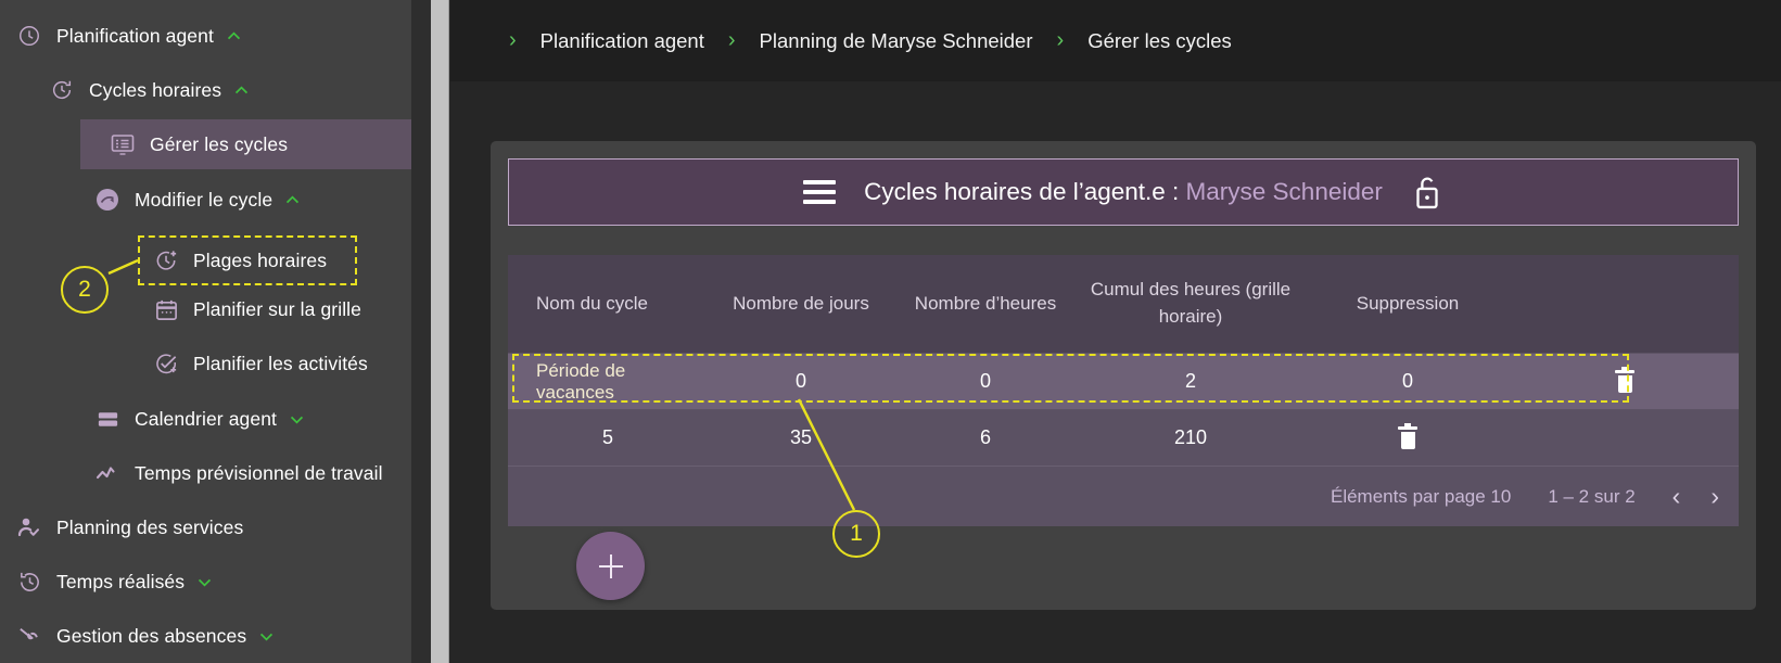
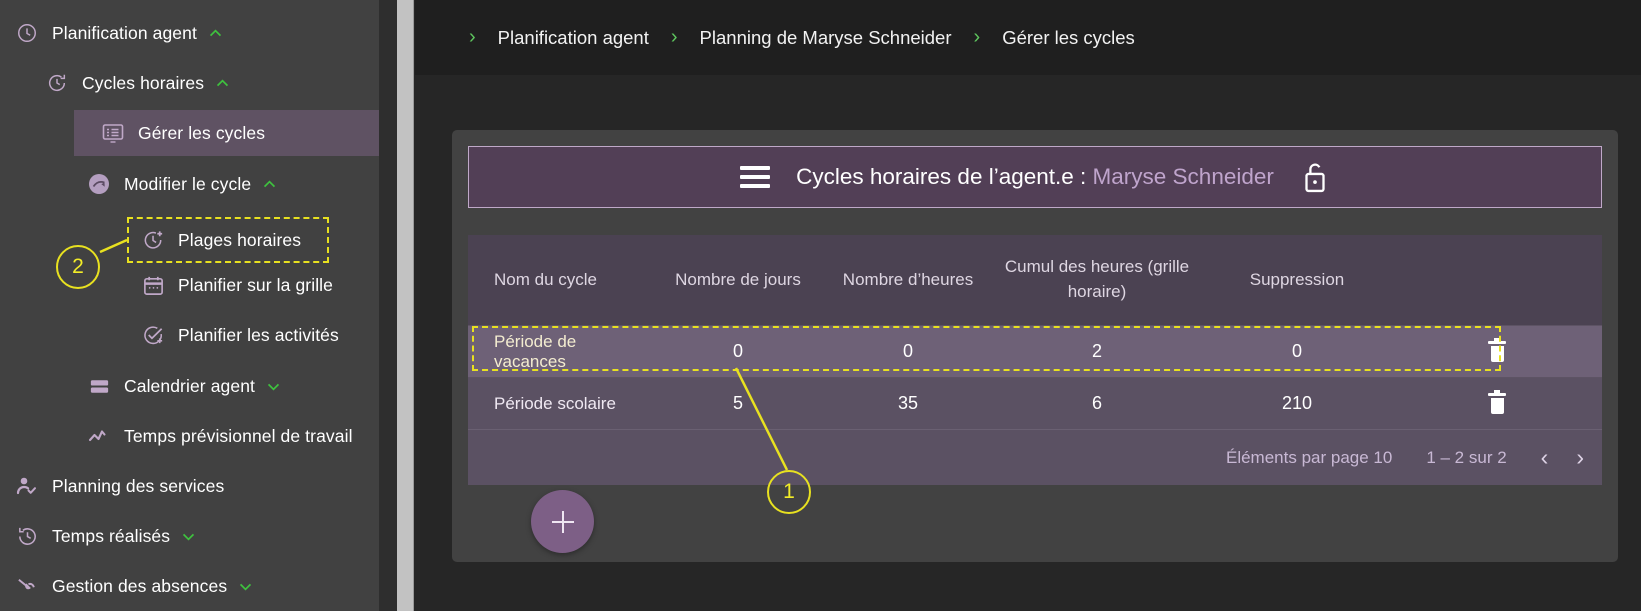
  Planification agent
  Cycles horaires
  Gérer les cycles
  Modifier le cycle
  Plages horaires
  Planifier sur la grille
  Planifier les activités
  Calendrier agent
  Temps prévisionnel de travail
  Planning des services
  Temps réalisés
  Gestion des absences
  ›
  Planification agent
  ›
  Planning de Maryse Schneider
  ›
  Gérer les cycles
  Cycles horaires de l’agent.e : Maryse Schneider
  Nom du cycle
  Nombre de jours
  Nombre d’heures
  Cumul des heures (grille horaire)
  Suppression
  Période de vacances
  0
  0
  2
  0
+ Période scolaire
  5
  35
  6
  210
  Éléments par page 10
  1 – 2 sur 2
  ‹
  ›
  2
  1
